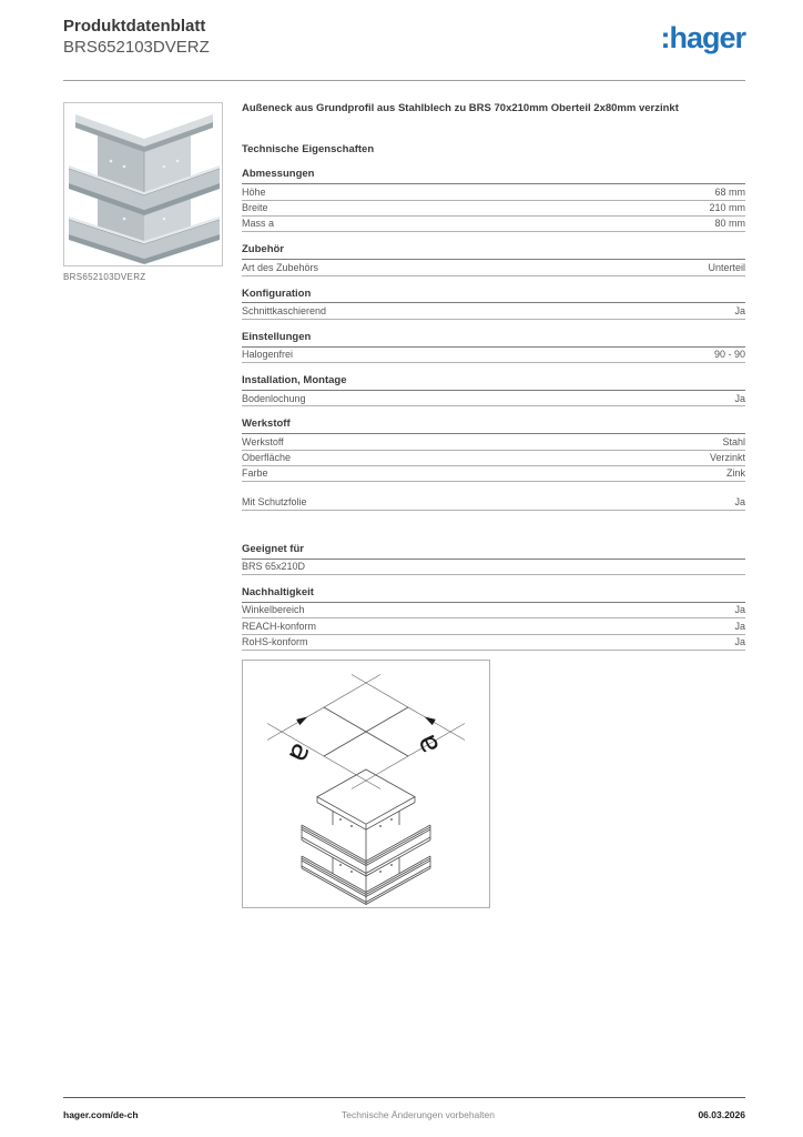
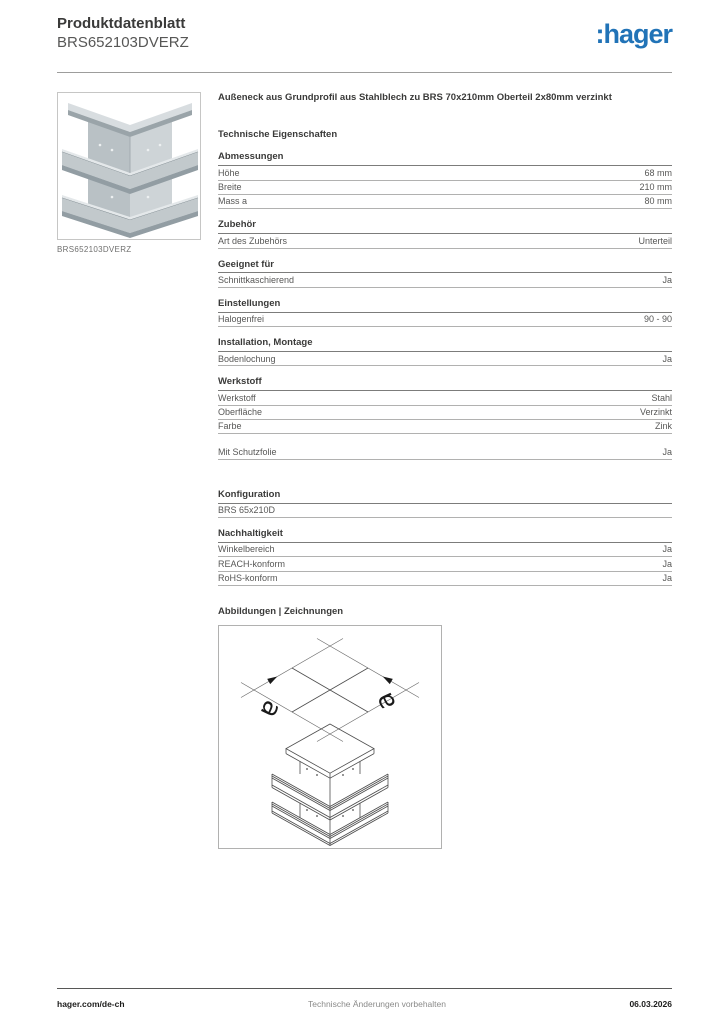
  Produktdatenblatt
  BRS652103DVERZ
  :hager
  BRS652103DVERZ
  Außeneck aus Grundprofil aus Stahlblech zu BRS 70x210mm Oberteil 2x80mm verzinkt
  Technische Eigenschaften
  Abmessungen
  Höhe
  68 mm
  Breite
  210 mm
  Mass a
  80 mm
  Zubehör
  Art des Zubehörs
  Unterteil
- Konfiguration
+ Geeignet für
  Schnittkaschierend
  Ja
  Einstellungen
  Halogenfrei
  90 - 90
  Installation, Montage
  Bodenlochung
  Ja
  Werkstoff
  Werkstoff
  Stahl
  Oberfläche
  Verzinkt
  Farbe
  Zink
  Mit Schutzfolie
  Ja
- Geeignet für
+ Konfiguration
  BRS 65x210D
  Nachhaltigkeit
  Winkelbereich
  Ja
  REACH-konform
  Ja
  RoHS-konform
  Ja
+ Abbildungen | Zeichnungen
  hager.com/de-ch
  Technische Änderungen vorbehalten
  06.03.2026
